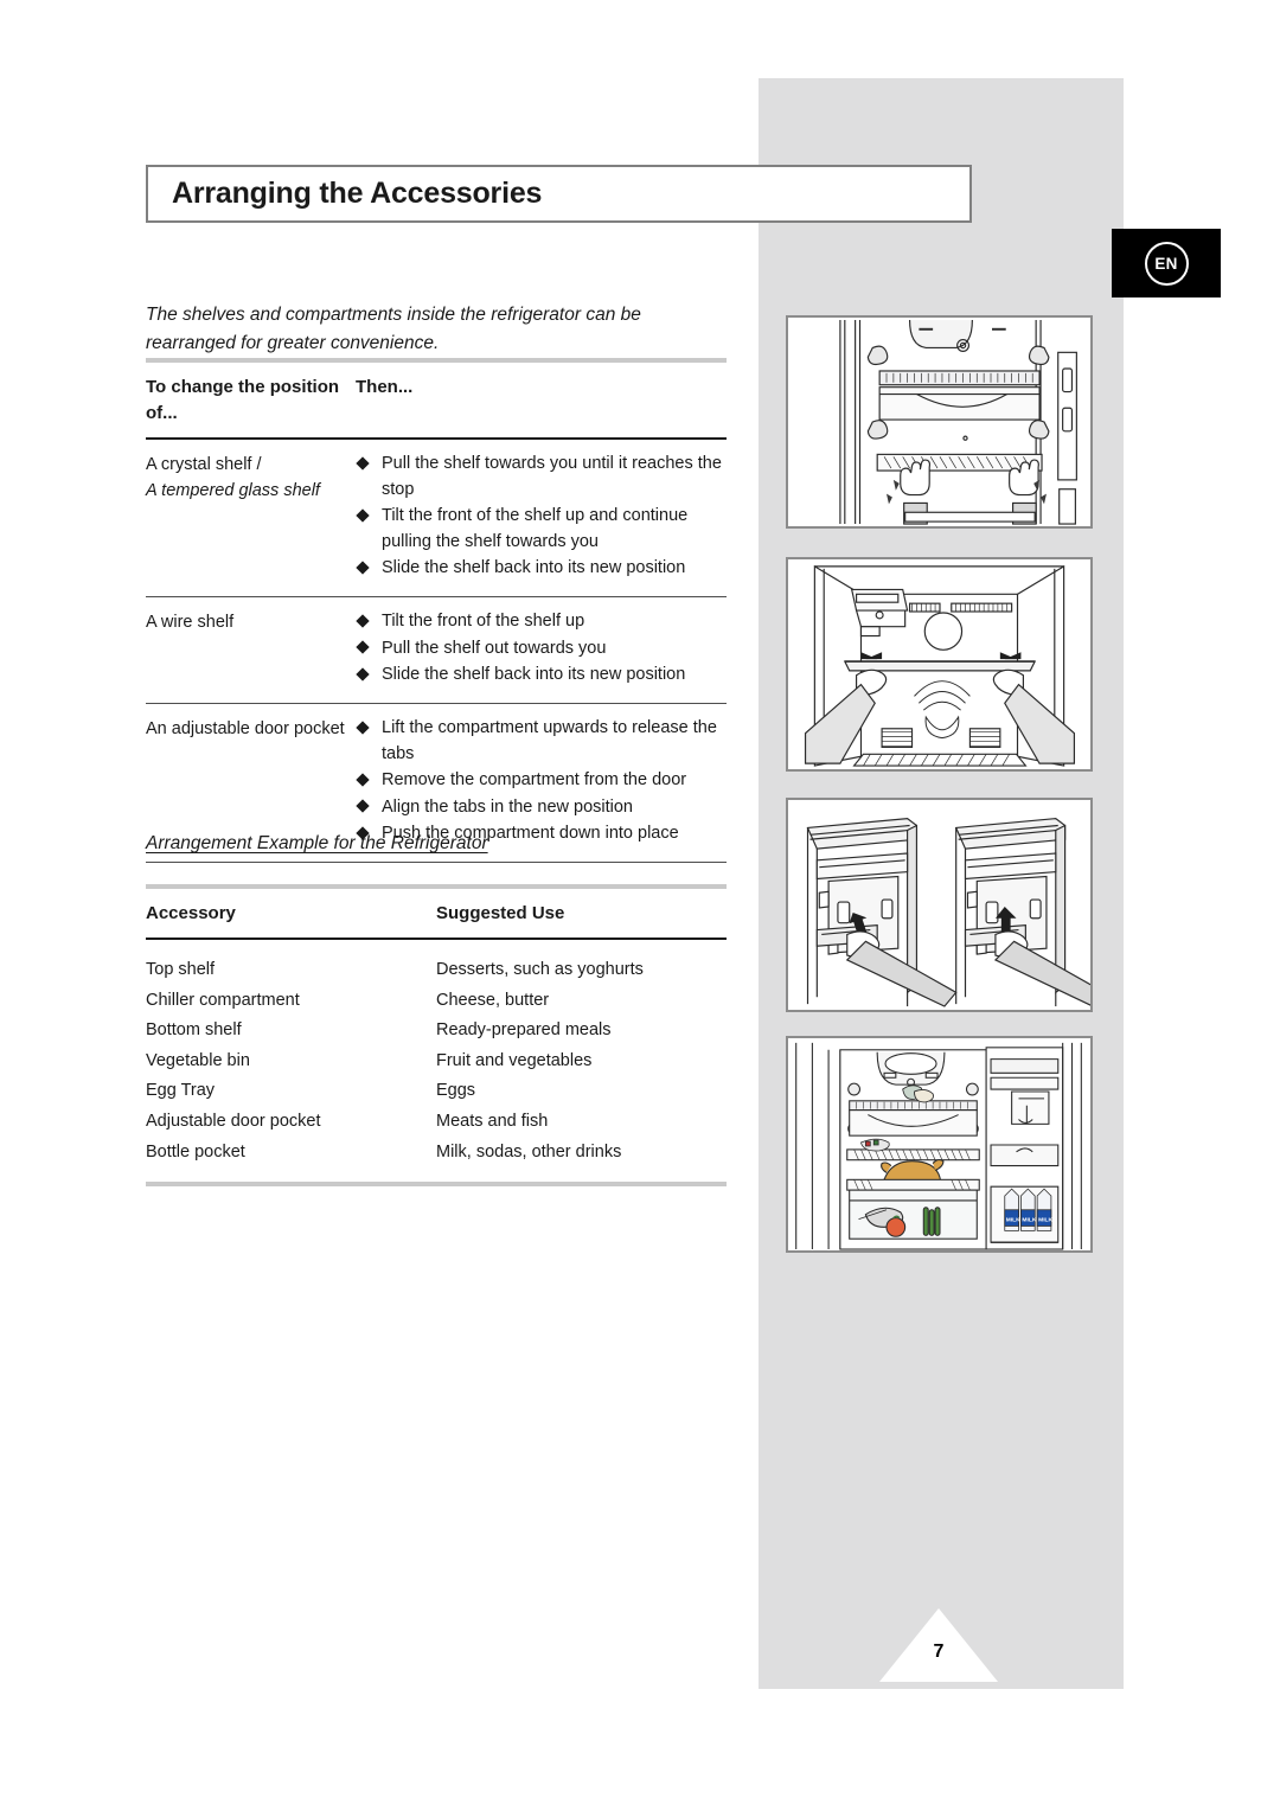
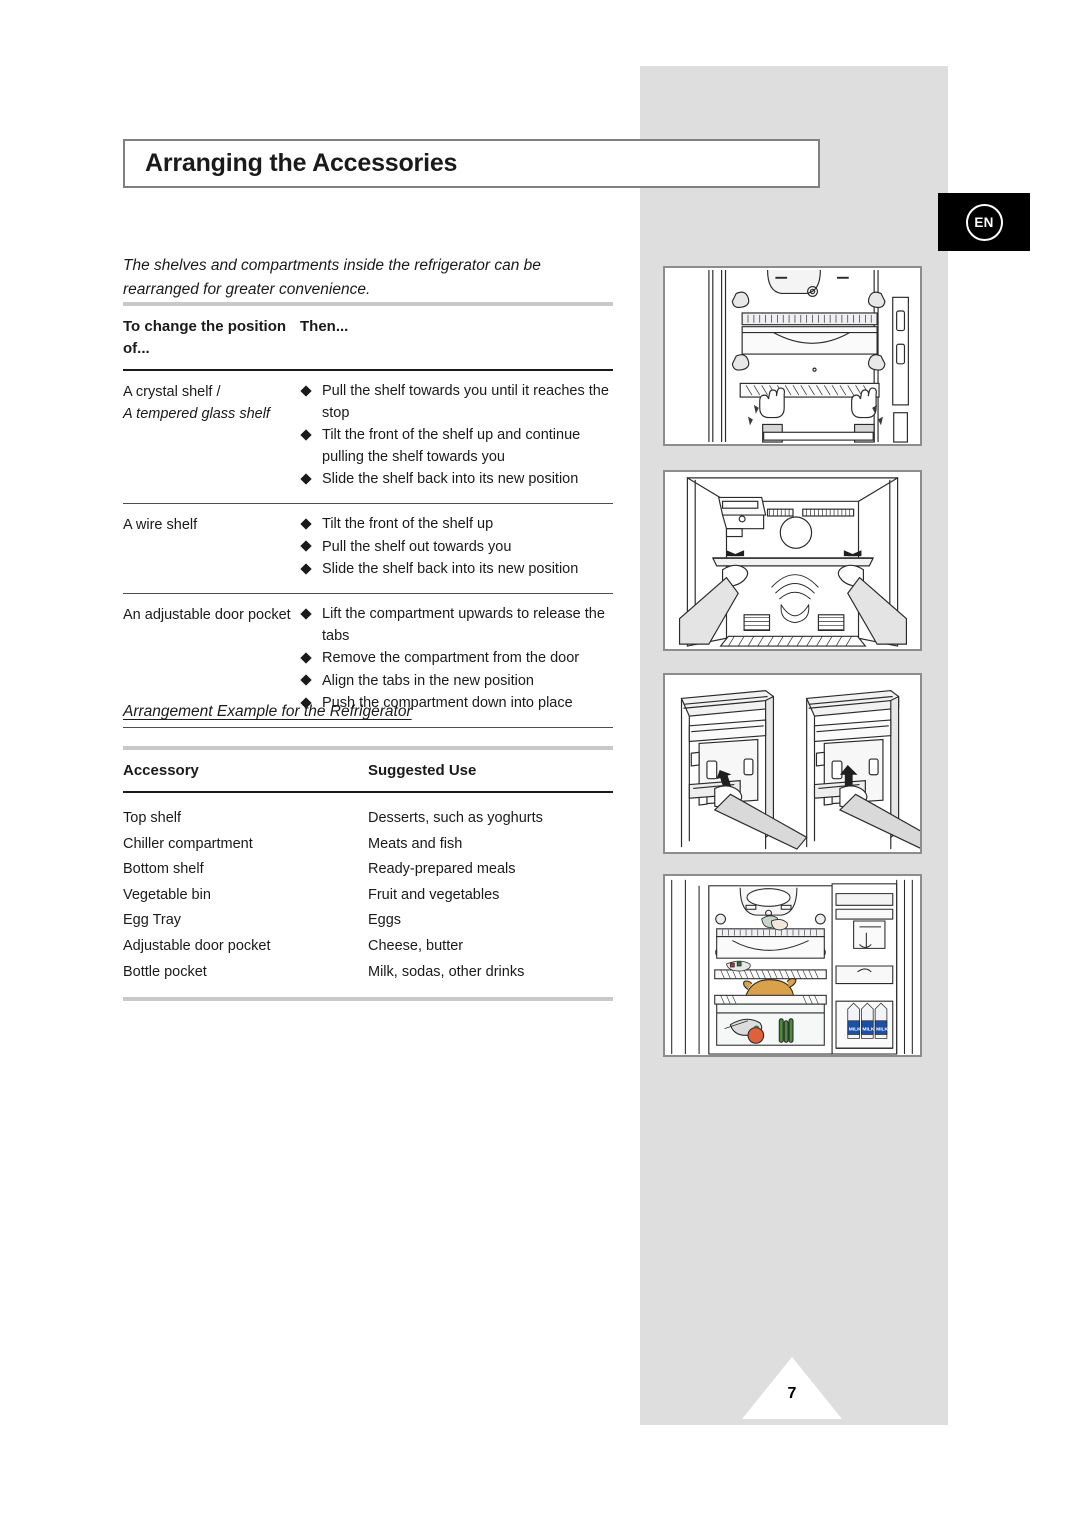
  EN
  Arranging the Accessories
  The shelves and compartments inside the refrigerator can be rearranged for greater convenience.
  To change the position of...
  Then...
  A crystal shelf /
  A tempered glass shelf
  Pull the shelf towards you until it reaches the stop
  Tilt the front of the shelf up and continue pulling the shelf towards you
  Slide the shelf back into its new position
  A wire shelf
  Tilt the front of the shelf up
  Pull the shelf out towards you
  Slide the shelf back into its new position
  An adjustable door pocket
  Lift the compartment upwards to release the tabs
  Remove the compartment from the door
  Align the tabs in the new position
  Push the compartment down into place
  Arrangement Example for the Refrigerator
  Accessory
  Suggested Use
  Top shelf
  Desserts, such as yoghurts
  Chiller compartment
- Cheese, butter
+ Meats and fish
  Bottom shelf
  Ready-prepared meals
  Vegetable bin
  Fruit and vegetables
  Egg Tray
  Eggs
  Adjustable door pocket
- Meats and fish
+ Cheese, butter
  Bottle pocket
  Milk, sodas, other drinks
  7
